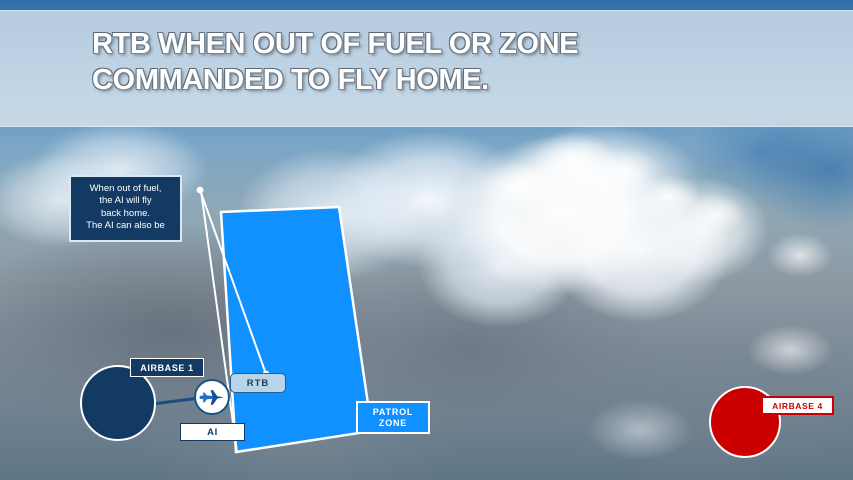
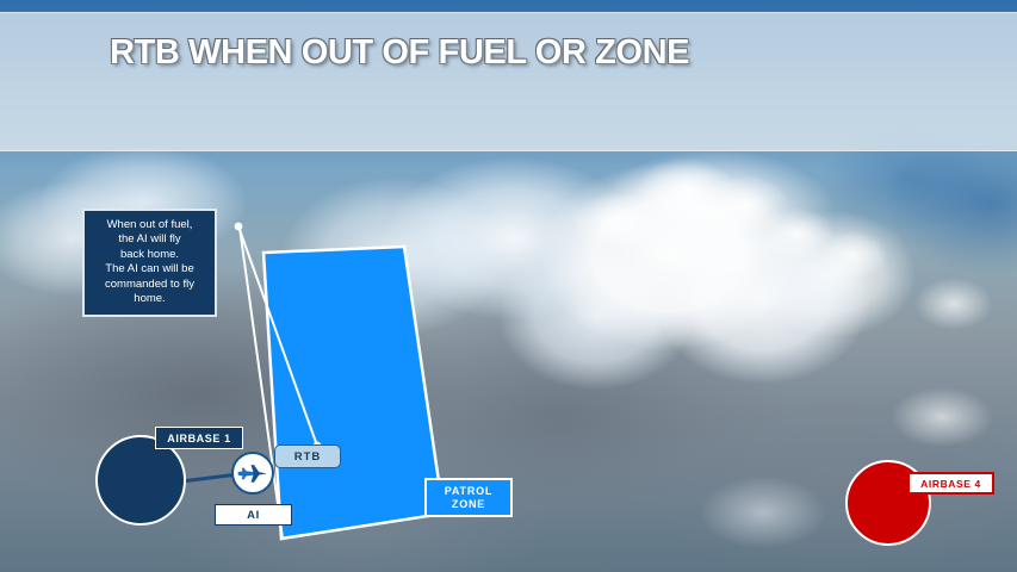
  RTB WHEN OUT OF FUEL OR ZONE
- COMMANDED TO FLY HOME.
  When out of fuel,
  the AI will fly
  back home.
- The AI can also be
+ The AI can will be
+ commanded to fly home.
  AIRBASE 1
  AIRBASE 4
  AI
  RTB
  PATROL
  ZONE
